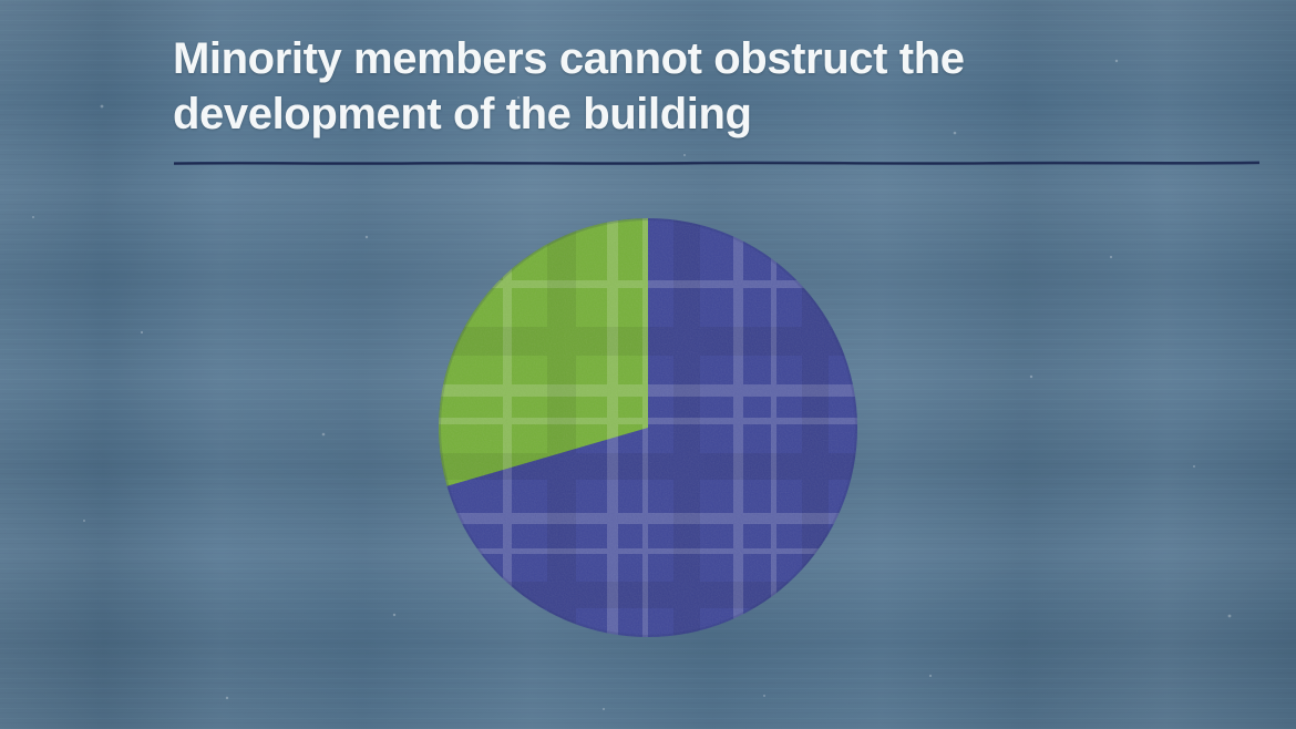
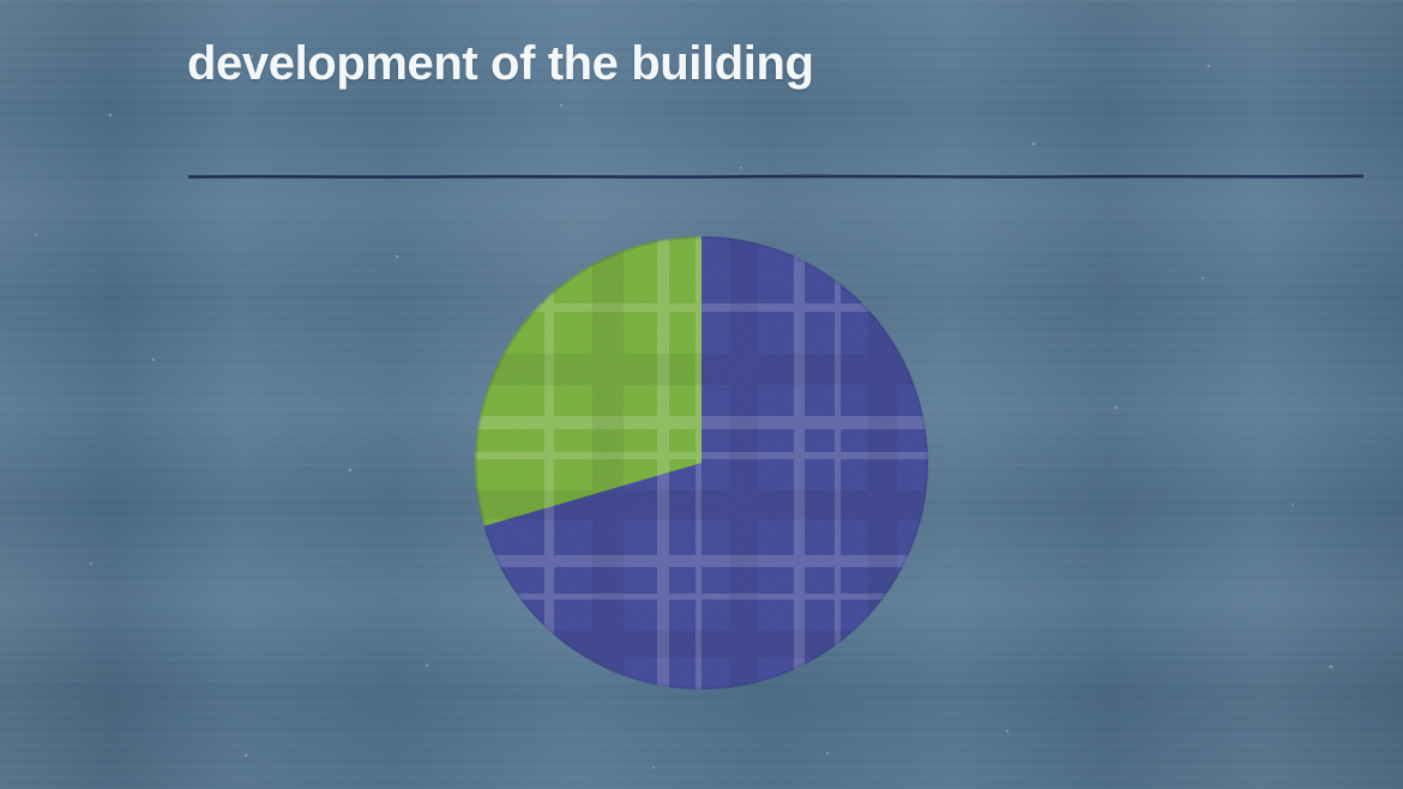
- Minority members cannot obstruct the
  development of the building
